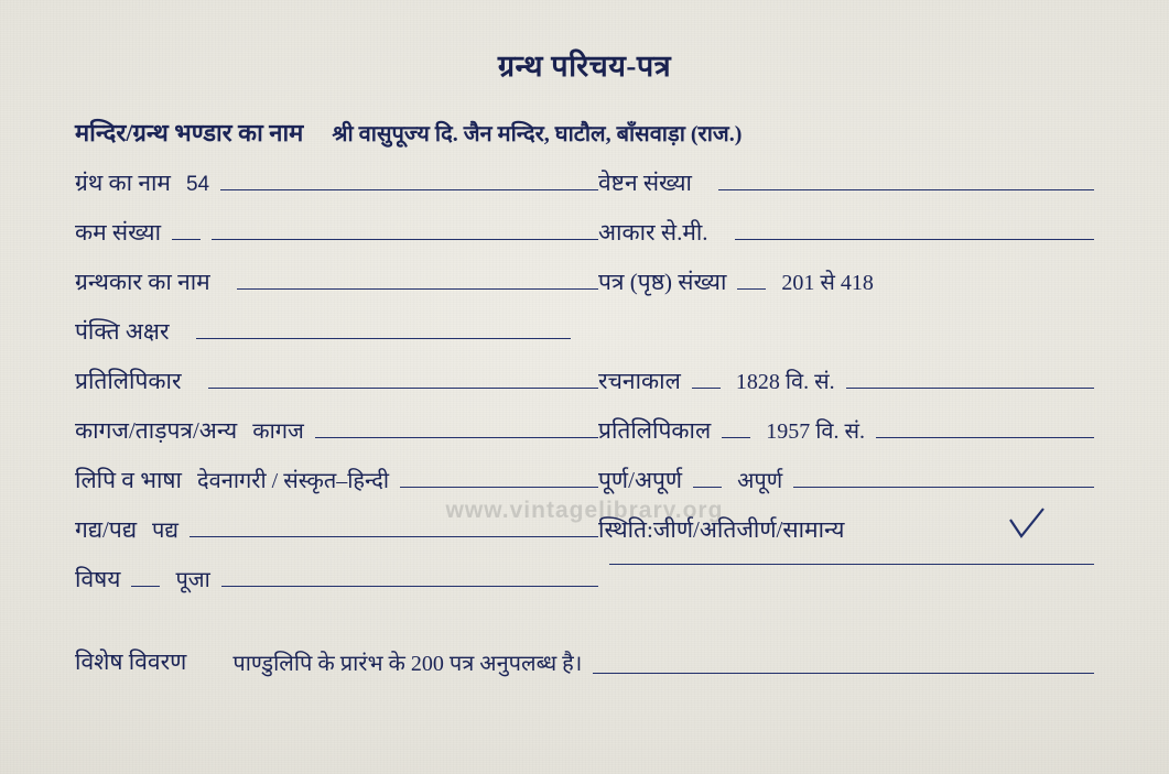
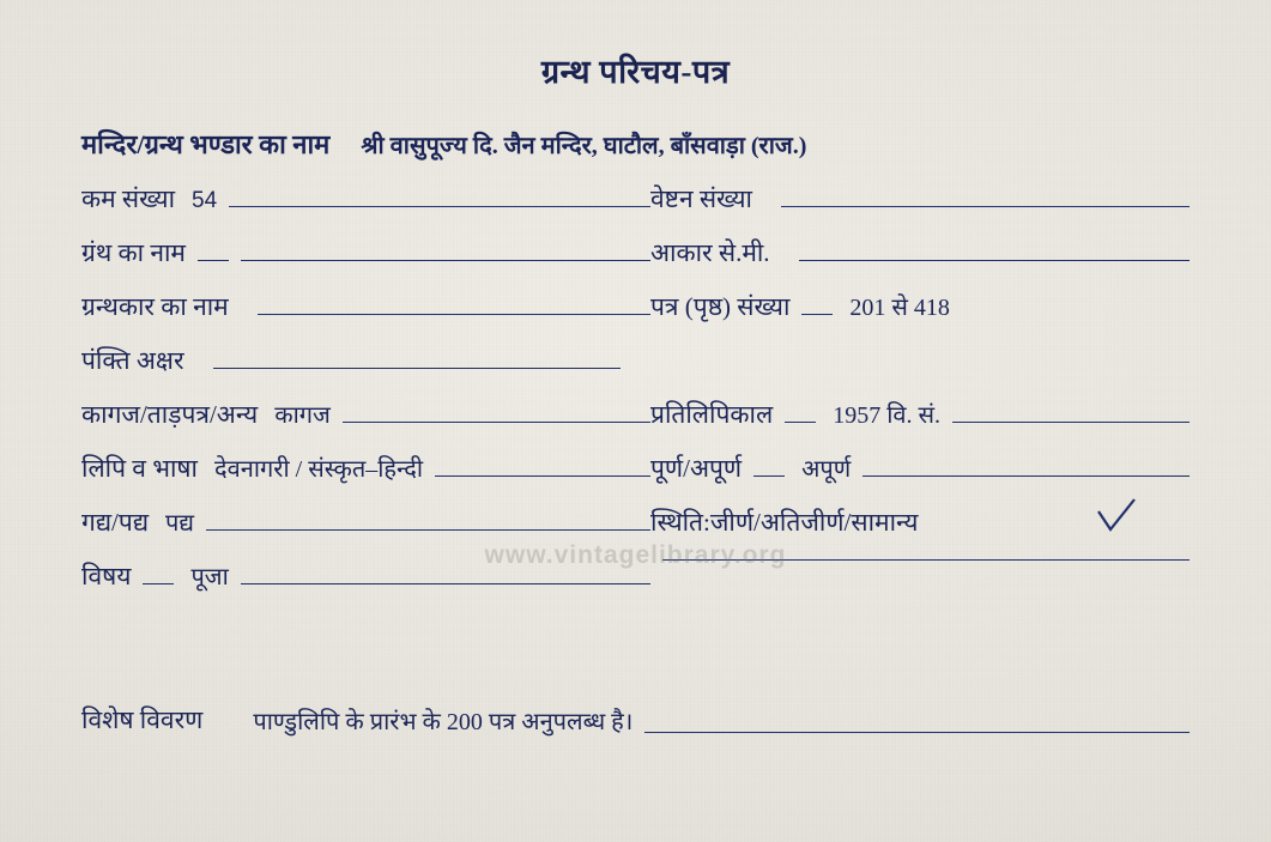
  ग्रन्थ परिचय-पत्र
  मन्दिर/ग्रन्थ भण्डार का नाम
  श्री वासुपूज्य दि. जैन मन्दिर, घाटौल, बाँसवाड़ा (राज.)
- ग्रंथ का नाम
+ कम संख्या
  54
  वेष्टन संख्या
- कम संख्या
+ ग्रंथ का नाम
  आकार से.मी.
  ग्रन्थकार का नाम
  पत्र (पृष्ठ) संख्या
  201 से 418
  पंक्ति अक्षर
- प्रतिलिपिकार
- रचनाकाल
- 1828 वि. सं.
  कागज/ताड़पत्र/अन्य
  कागज
  प्रतिलिपिकाल
  1957 वि. सं.
  लिपि व भाषा
  देवनागरी / संस्कृत–हिन्दी
  पूर्ण/अपूर्ण
  अपूर्ण
  गद्य/पद्य
  पद्य
  स्थिति:जीर्ण/अतिजीर्ण/सामान्य
  विषय
  पूजा
  विशेष विवरण
  पाण्डुलिपि के प्रारंभ के 200 पत्र अनुपलब्ध है।
  www.vintagelibrary.org
